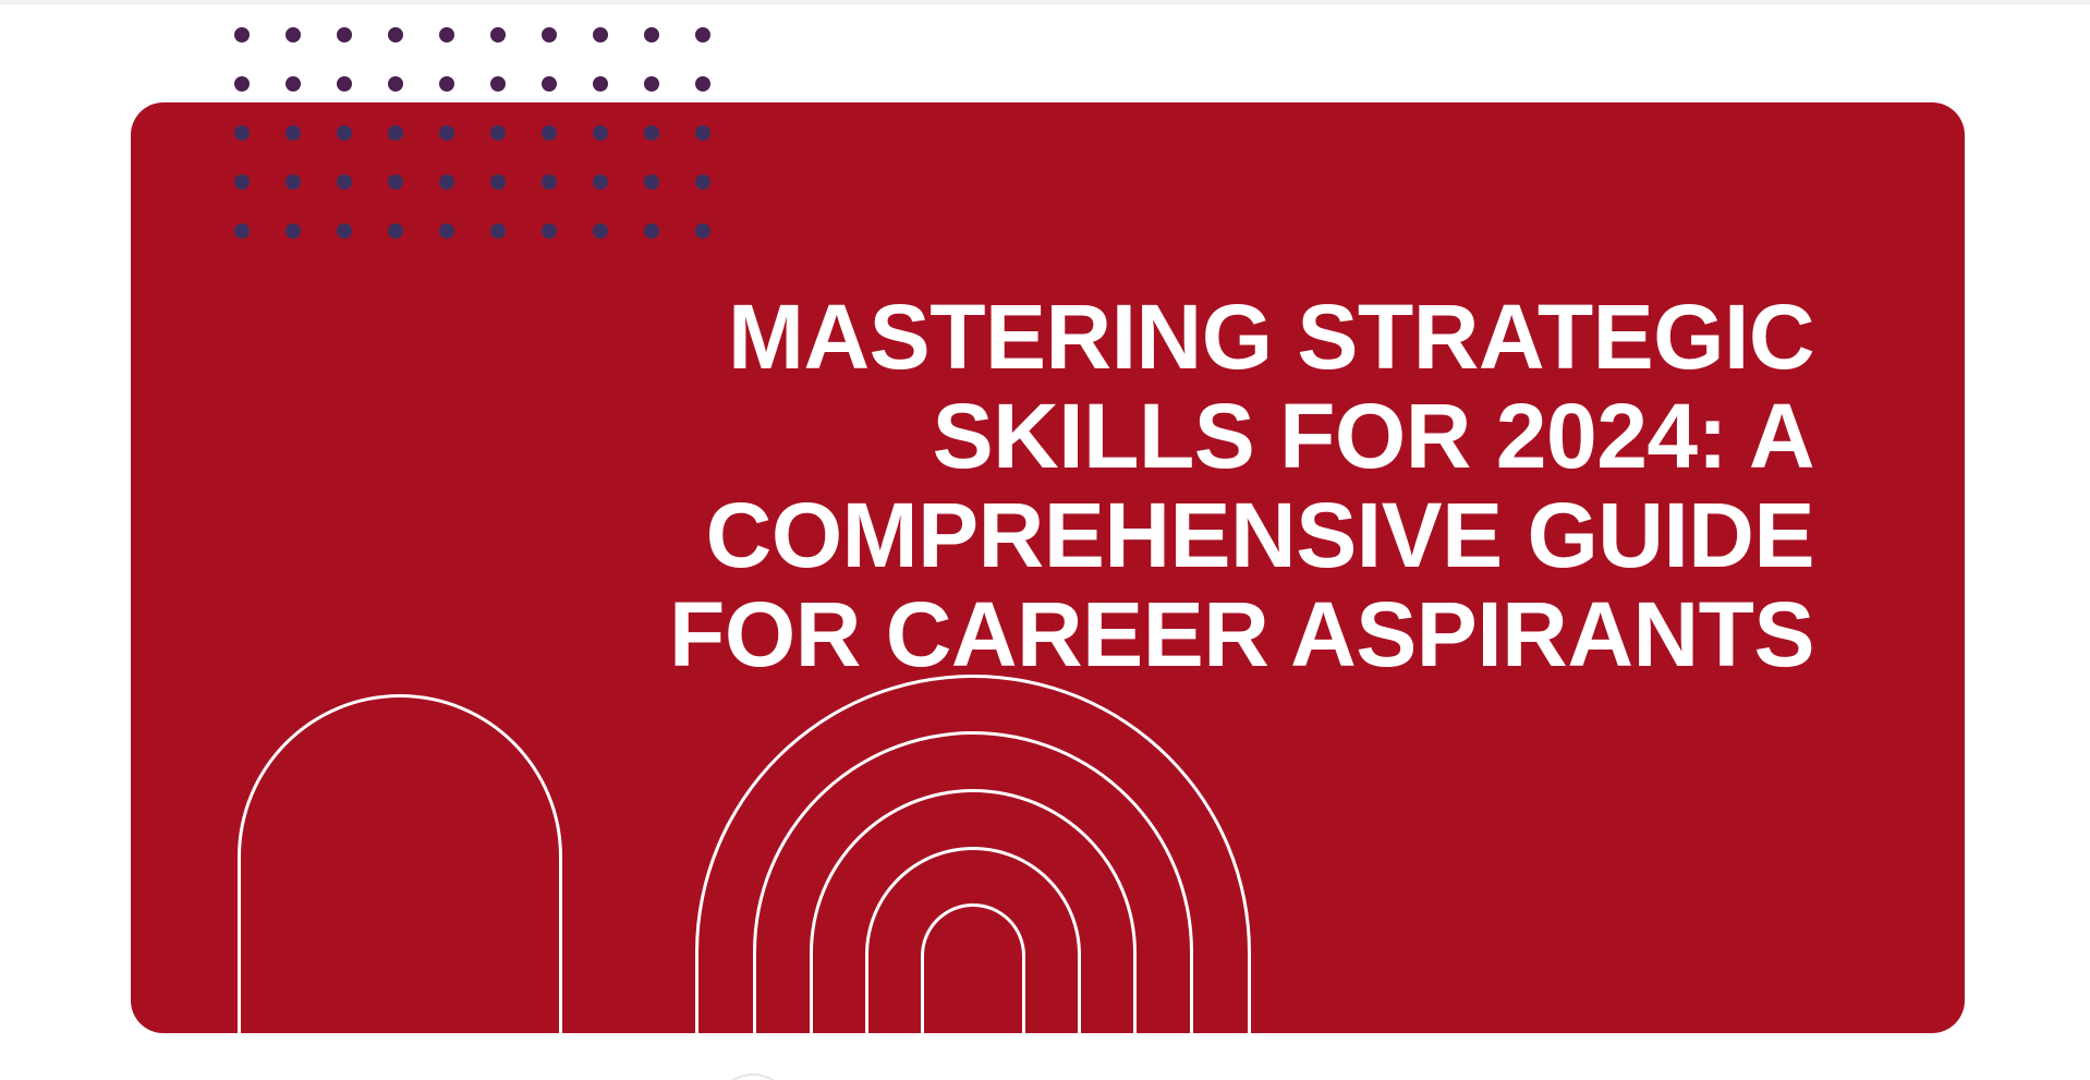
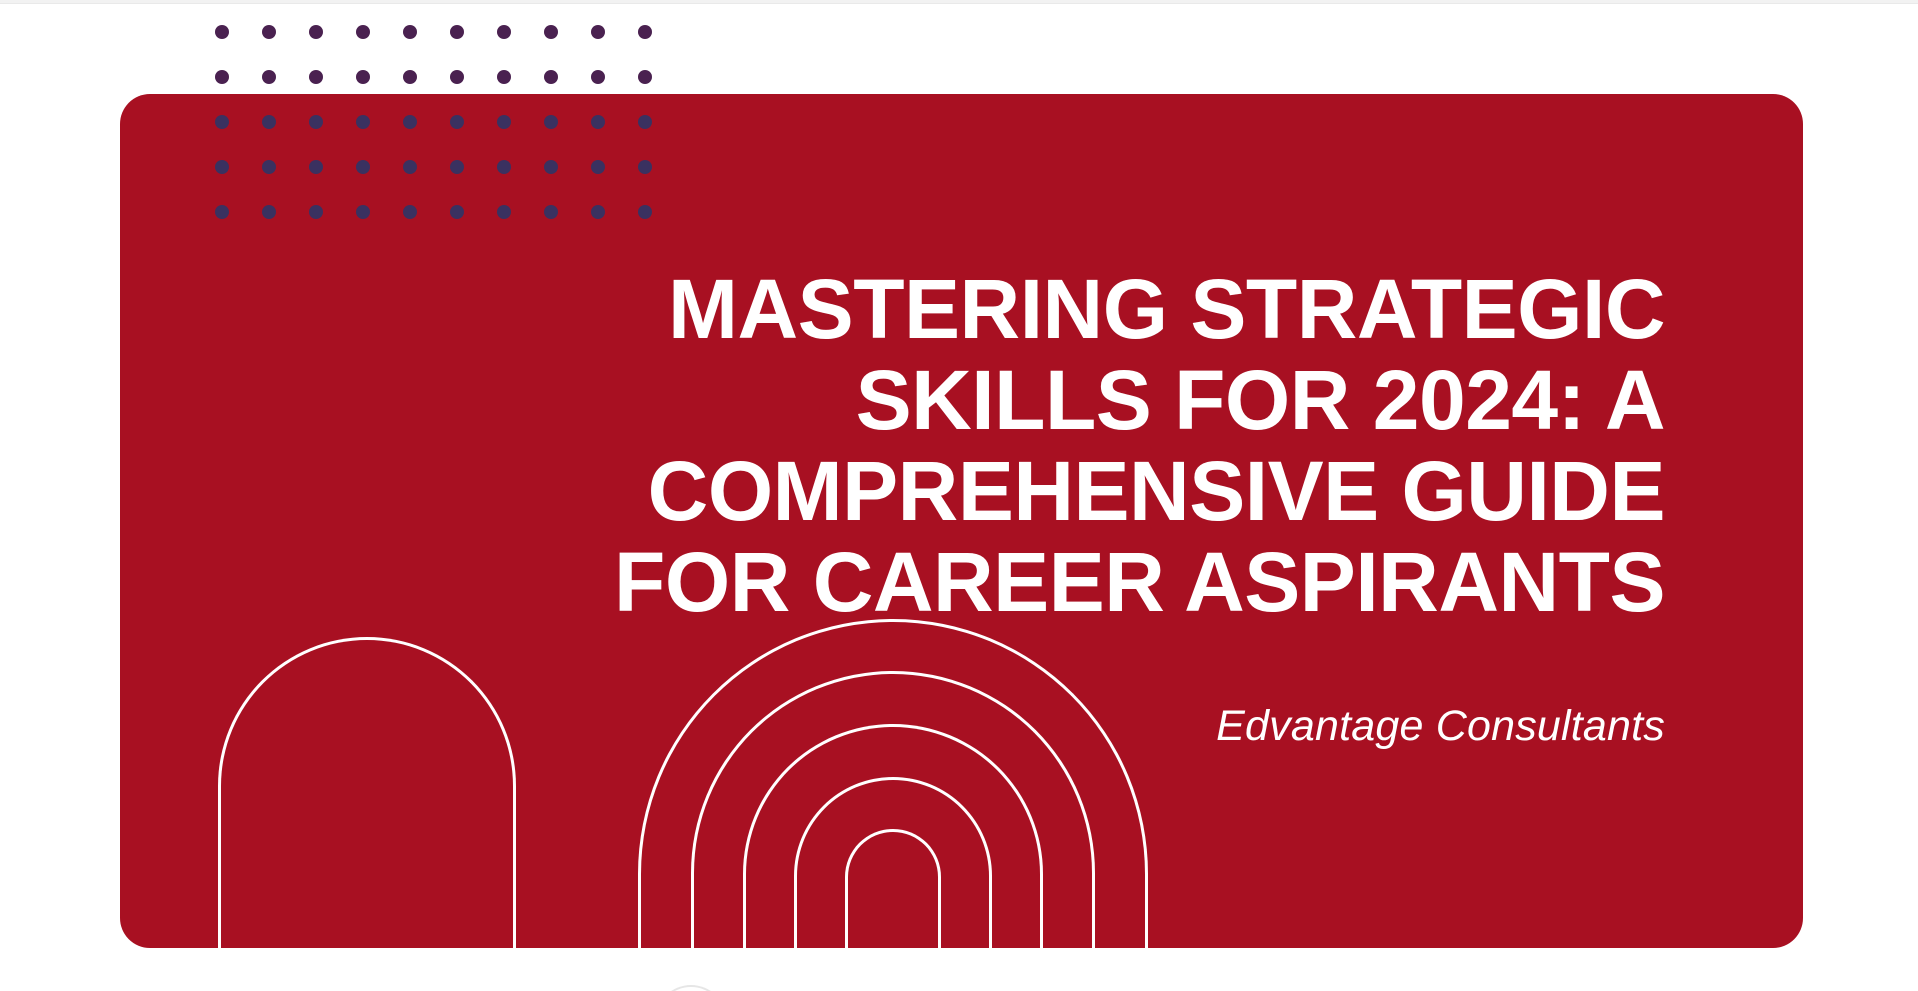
  MASTERING STRATEGIC
  SKILLS FOR 2024: A
  COMPREHENSIVE GUIDE
  FOR CAREER ASPIRANTS
+ Edvantage Consultants
